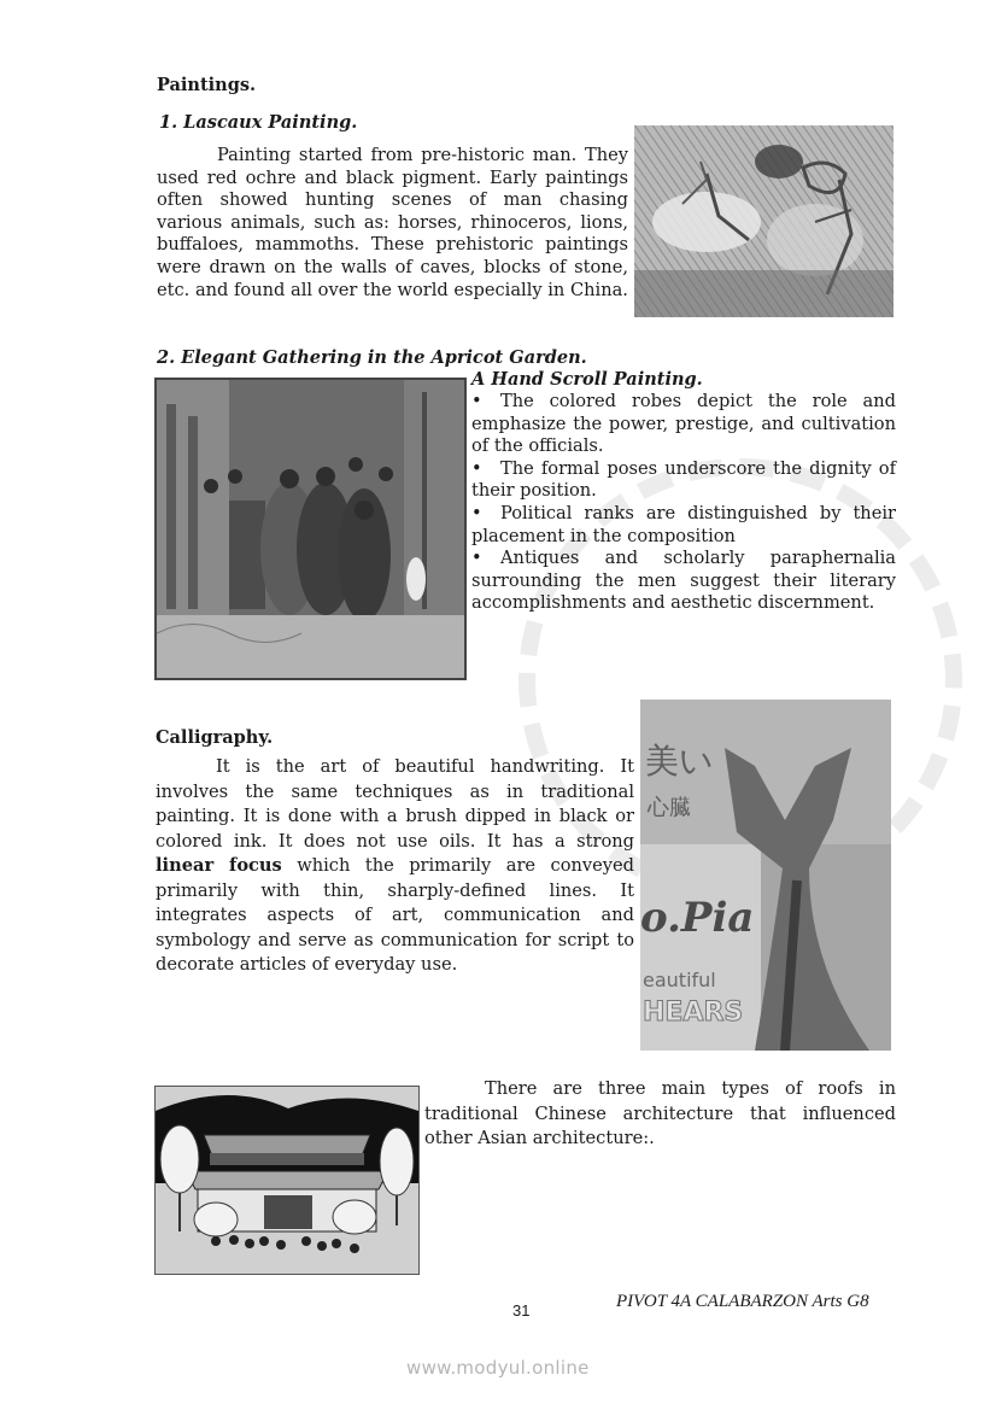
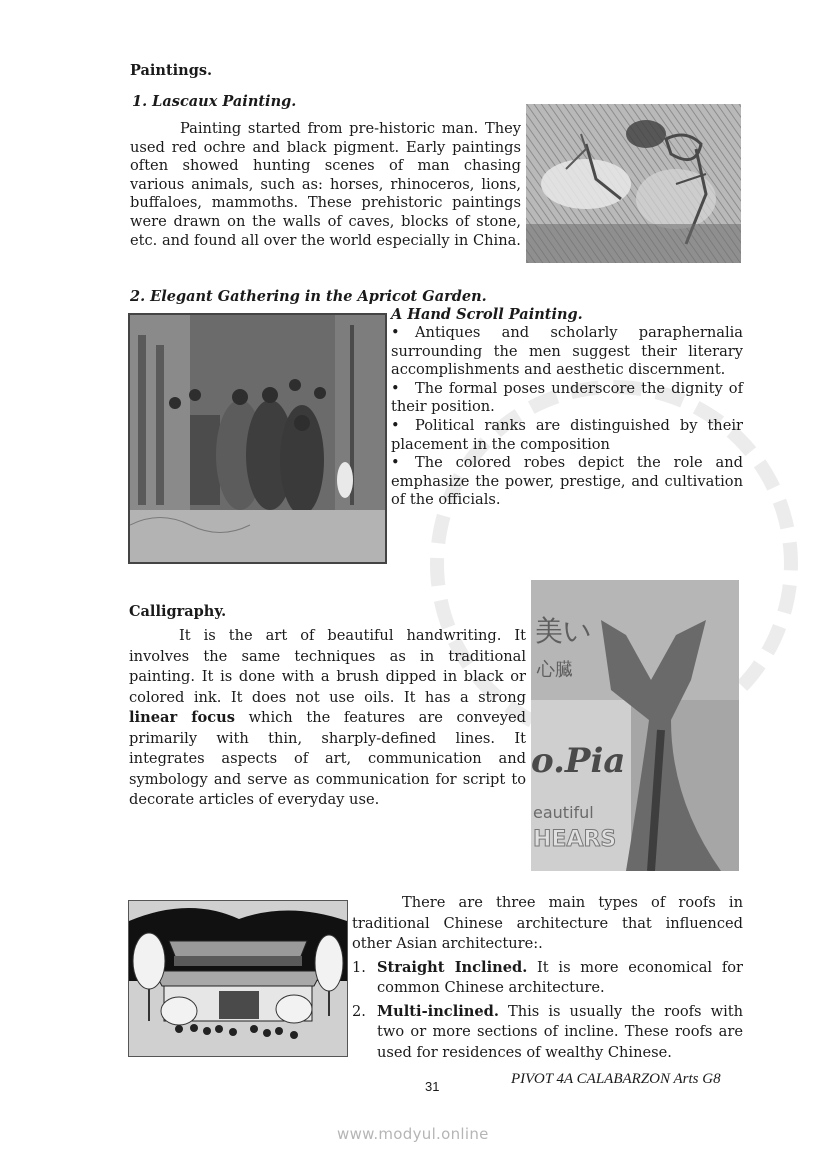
  Paintings.
  1. Lascaux Painting.
  Painting started from pre-historic man. They used red ochre and black pigment. Early paintings often showed hunting scenes of man chasing various animals, such as: horses, rhinoceros, lions, buffaloes, mammoths. These prehistoric paintings were drawn on the walls of caves, blocks of stone, etc. and found all over the world especially in China.
  2. Elegant Gathering in the Apricot Garden.
  A Hand Scroll Painting.
- • The colored robes depict the role and emphasize the power, prestige, and cultivation of the officials.
+ • Antiques and scholarly paraphernalia surrounding the men suggest their literary accomplishments and aesthetic discernment.
  • The formal poses underscore the dignity of their position.
  • Political ranks are distinguished by their placement in the composition
- • Antiques and scholarly paraphernalia surrounding the men suggest their literary accomplishments and aesthetic discernment.
+ • The colored robes depict the role and emphasize the power, prestige, and cultivation of the officials.
  Calligraphy.
- It is the art of beautiful handwriting. It involves the same techniques as in traditional painting. It is done with a brush dipped in black or colored ink. It does not use oils. It has a strong linear focus which the primarily are conveyed primarily with thin, sharply-defined lines. It integrates aspects of art, communication and symbology and serve as communication for script to decorate articles of everyday use.
+ It is the art of beautiful handwriting. It involves the same techniques as in traditional painting. It is done with a brush dipped in black or colored ink. It does not use oils. It has a strong linear focus which the features are conveyed primarily with thin, sharply-defined lines. It integrates aspects of art, communication and symbology and serve as communication for script to decorate articles of everyday use.
  美い
  心臓
  o.Pia
  eautiful
  HEARS
  There are three main types of roofs in traditional Chinese architecture that influenced other Asian architecture:.
+ 1.
+ Straight Inclined. It is more economical for common Chinese architecture.
+ 2.
+ Multi-inclined. This is usually the roofs with two or more sections of incline. These roofs are used for residences of wealthy Chinese.
  31
  PIVOT 4A CALABARZON Arts G8
  www.modyul.online
